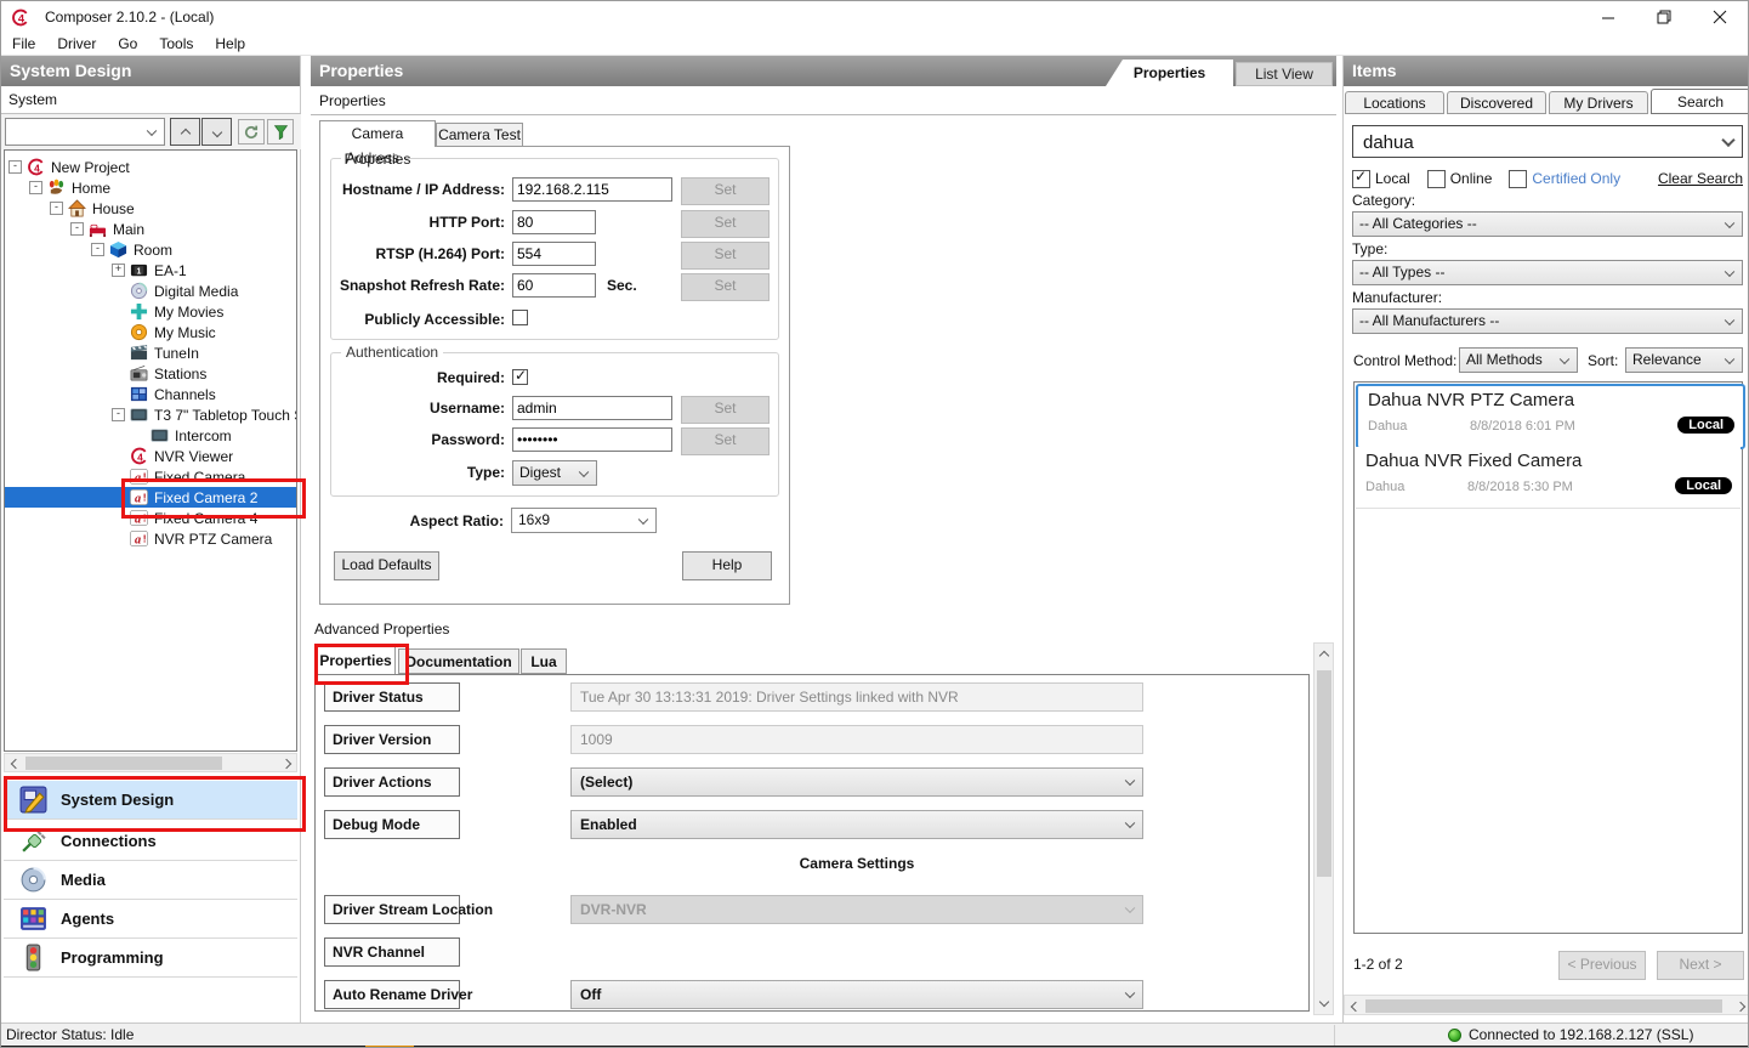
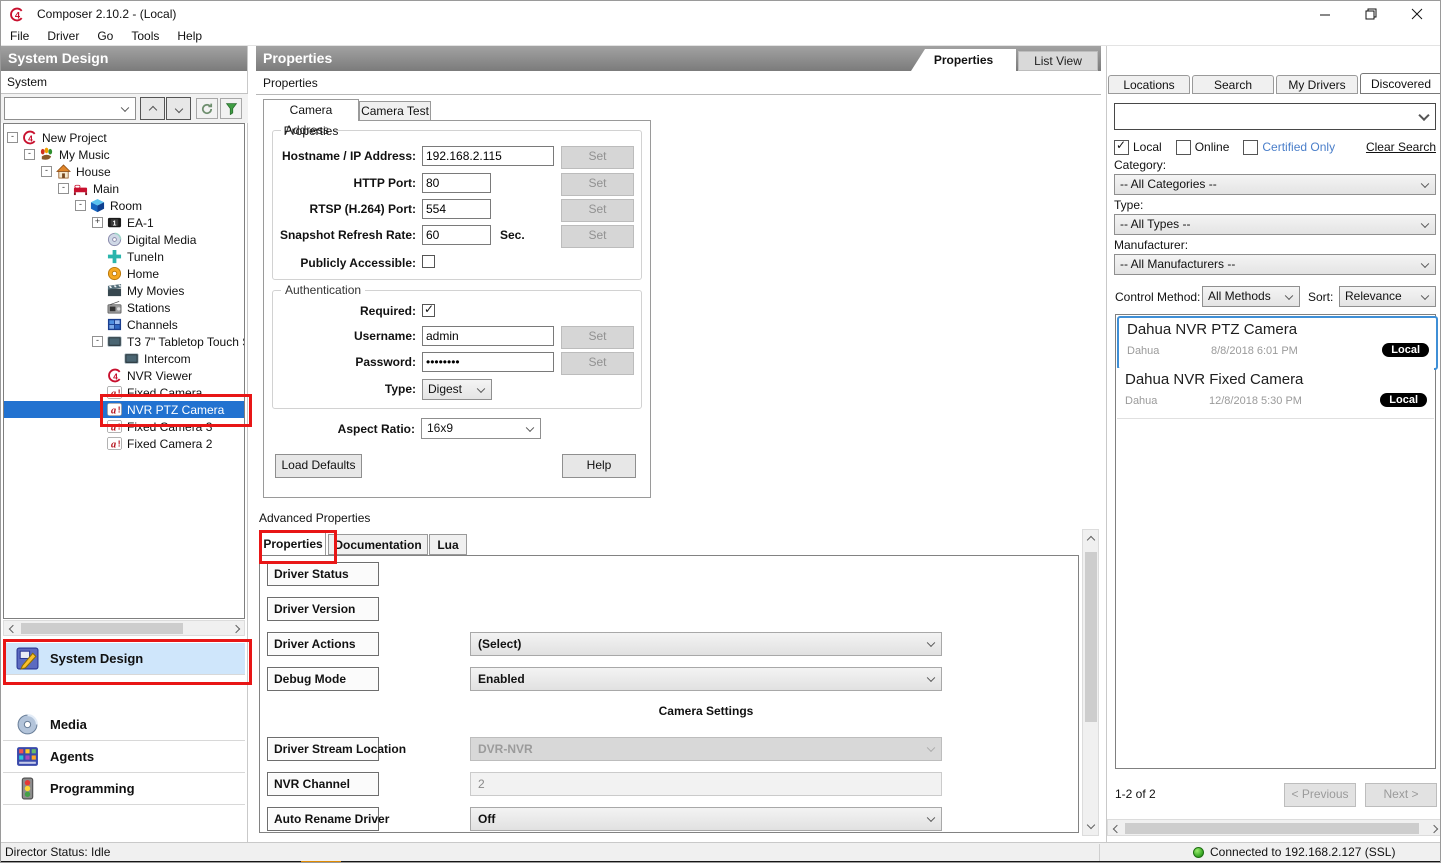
  4
  Composer 2.10.2 - (Local)
  File
  Driver
  Go
  Tools
  Help
  System Design
  System
  -
  4
  New Project
  -
- Home
+ My Music
  -
  House
  -
  Main
  -
  Room
  +
  EA-1
  Digital Media
- My Movies
+ TuneIn
- My Music
+ Home
- TuneIn
+ My Movies
  Stations
  Channels
  -
  T3 7" Tabletop Touch
  Intercom
  4
  NVR Viewer
  a
  !
  Fixed Camera
  a
  !
- Fixed Camera 2
+ NVR PTZ Camera
  a
  !
- Fixed Camera 4
+ Fixed Camera 3
  a
  !
- NVR PTZ Camera
+ Fixed Camera 2
  System Design
- Connections
  Media
  Agents
  Programming
  Properties
  Properties
  List View
  Properties
  Camera Properties
  Camera Test
  Hostname / IP Address:
  192.168.2.115
  Set
  HTTP Port:
  80
  Set
  RTSP (H.264) Port:
  554
  Set
  Snapshot Refresh Rate:
  60
  Sec.
  Set
  Publicly Accessible:
  Authentication
  Required:
  Username:
  admin
  Set
  Password:
  ••••••••
  Set
  Type:
  Digest
  Aspect Ratio:
  16x9
  Load Defaults
  Help
  Advanced Properties
  Properties
  Documentation
  Lua
  Driver Status
- Tue Apr 30 13:13:31 2019: Driver Settings linked with NVR
  Driver Version
- 1009
  Driver Actions
  (Select)
  Debug Mode
  Enabled
  Camera Settings
  Driver Stream Location
  DVR-NVR
  NVR Channel
+ 2
  Auto Rename Driver
  Off
- Items
  Locations
- Discovered
+ Search
  My Drivers
- Search
+ Discovered
- dahua
  Local
  Online
  Certified Only
  Clear Search
  Category:
  -- All Categories --
  Type:
  -- All Types --
  Manufacturer:
  -- All Manufacturers --
  Control Method:
  All Methods
  Sort:
  Relevance
  Dahua NVR PTZ Camera
  Dahua
  8/8/2018 6:01 PM
  Local
  Dahua NVR Fixed Camera
  Dahua
- 8/8/2018 5:30 PM
+ 12/8/2018 5:30 PM
  Local
  1-2 of 2
  < Previous
  Next >
  Director Status: Idle
  Connected to 192.168.2.127 (SSL)
